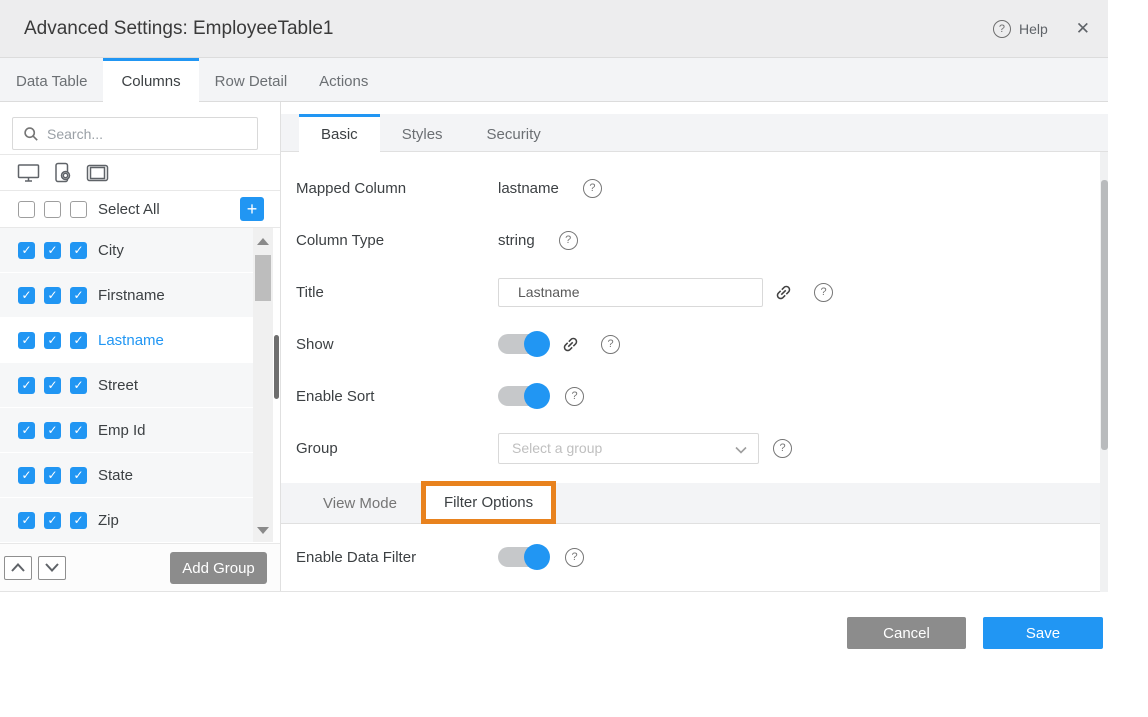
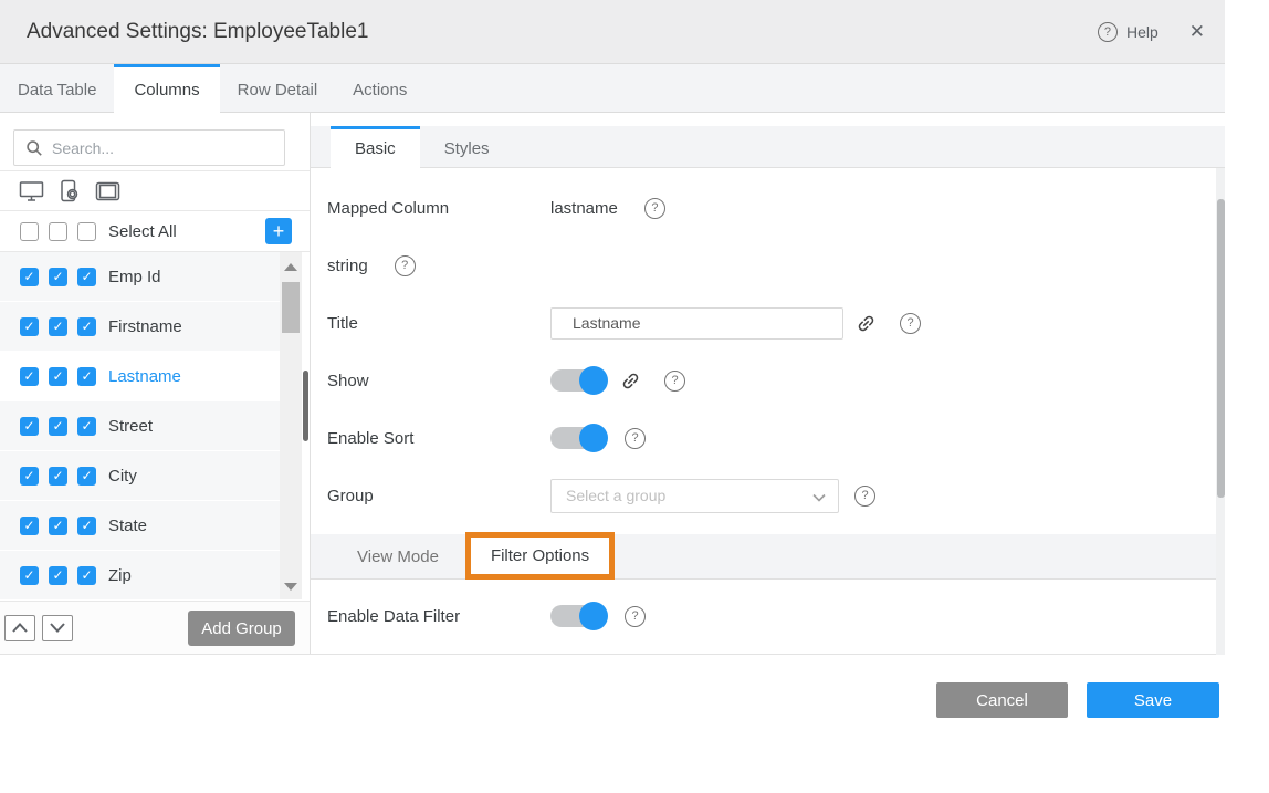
  Advanced Settings: EmployeeTable1
  ?
  Help
  ✕
  Data Table
  Columns
  Row Detail
  Actions
  Search...
  Select All
  +
- City
+ Emp Id
  Firstname
  Lastname
  Street
- Emp Id
+ City
  State
  Zip
  Add Group
  Basic
  Styles
- Security
  Mapped Column
  lastname
  ?
- Column Type
  string
  ?
  Title
  Lastname
  ?
  Show
  ?
  Enable Sort
  ?
  Group
  Select a group
  ?
  View Mode
  Filter Options
  Enable Data Filter
  ?
  Cancel
  Save
